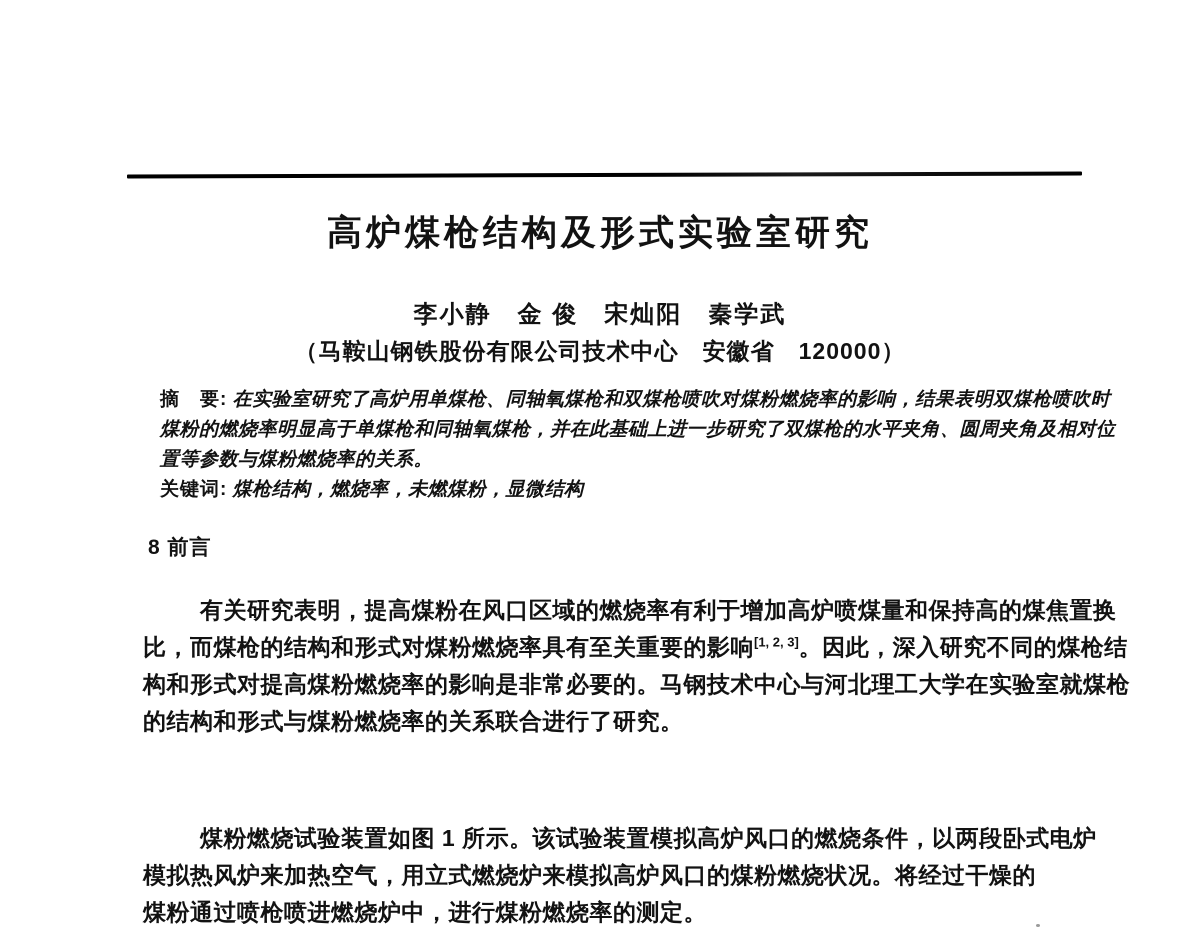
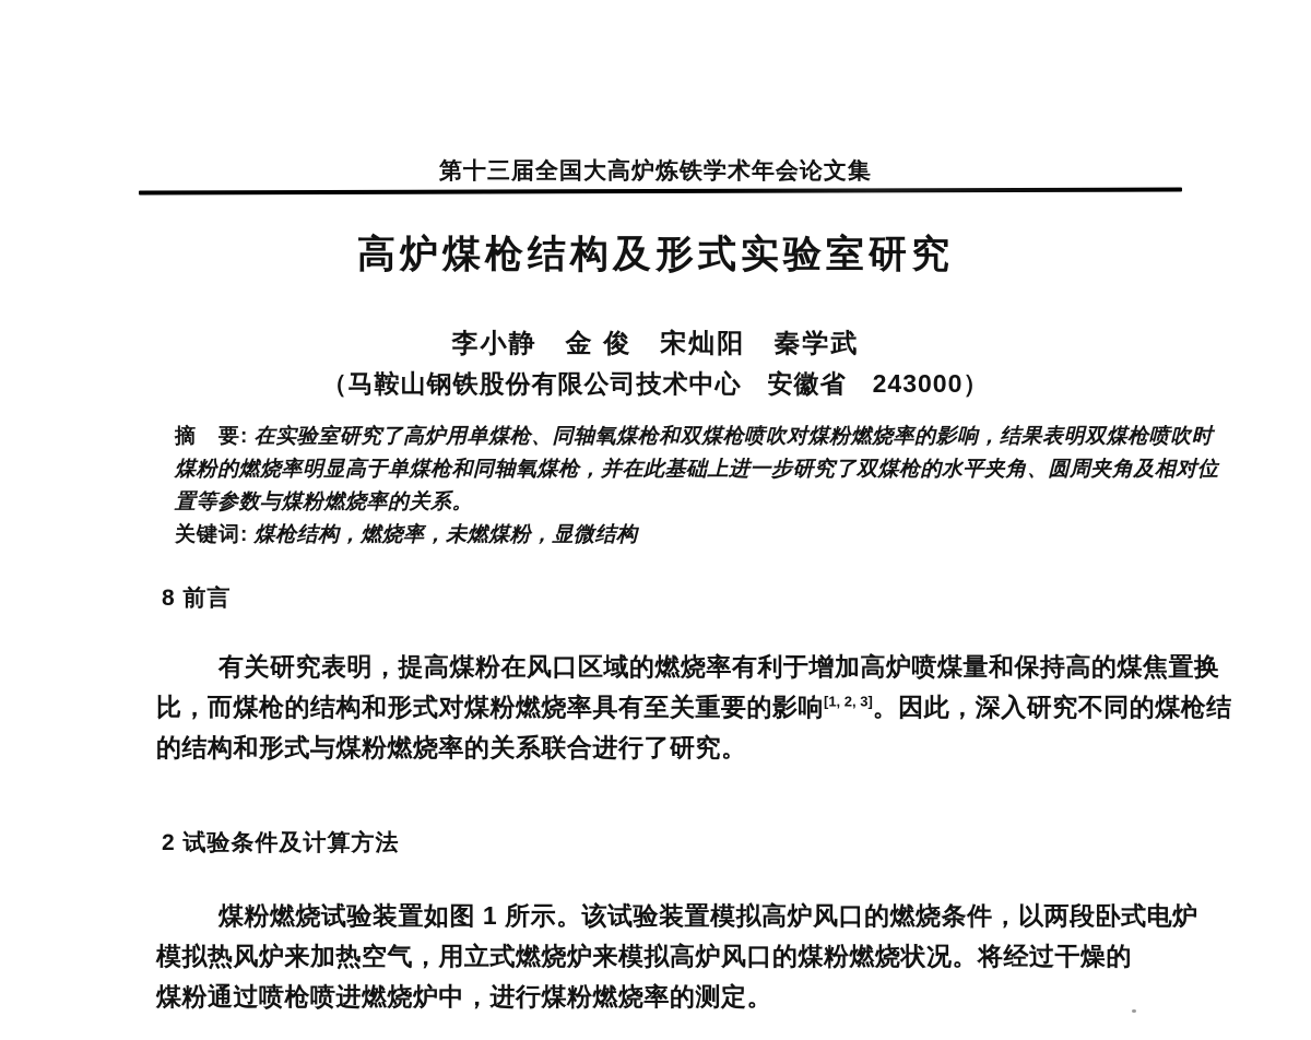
+ 第十三届全国大高炉炼铁学术年会论文集
  高炉煤枪结构及形式实验室研究
  李小静 金 俊 宋灿阳 秦学武
- （马鞍山钢铁股份有限公司技术中心 安徽省 120000）
+ （马鞍山钢铁股份有限公司技术中心 安徽省 243000）
  摘 要: 在实验室研究了高炉用单煤枪、同轴氧煤枪和双煤枪喷吹对煤粉燃烧率的影响，结果表明双煤枪喷吹时
  煤粉的燃烧率明显高于单煤枪和同轴氧煤枪，并在此基础上进一步研究了双煤枪的水平夹角、圆周夹角及相对位
  置等参数与煤粉燃烧率的关系。
  关键词: 煤枪结构，燃烧率，未燃煤粉，显微结构
  8 前言
  有关研究表明，提高煤粉在风口区域的燃烧率有利于增加高炉喷煤量和保持高的煤焦置换
  比，而煤枪的结构和形式对煤粉燃烧率具有至关重要的影响[1, 2, 3]。因此，深入研究不同的煤枪结
- 构和形式对提高煤粉燃烧率的影响是非常必要的。马钢技术中心与河北理工大学在实验室就煤枪
  的结构和形式与煤粉燃烧率的关系联合进行了研究。
+ 2 试验条件及计算方法
  煤粉燃烧试验装置如图 1 所示。该试验装置模拟高炉风口的燃烧条件，以两段卧式电炉
  模拟热风炉来加热空气，用立式燃烧炉来模拟高炉风口的煤粉燃烧状况。将经过干燥的
  煤粉通过喷枪喷进燃烧炉中，进行煤粉燃烧率的测定。
